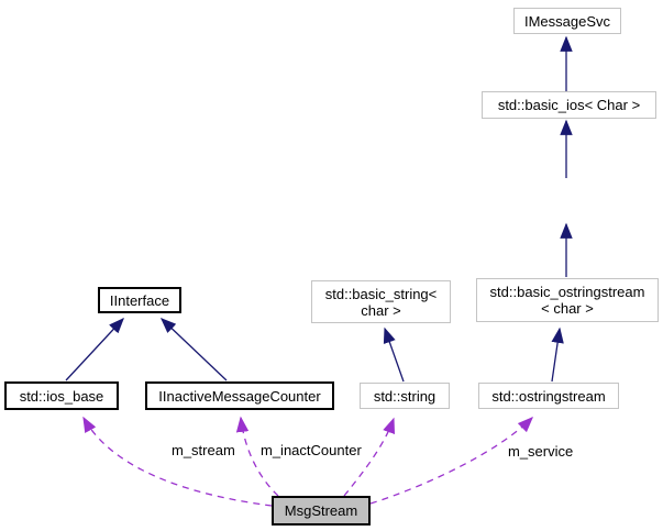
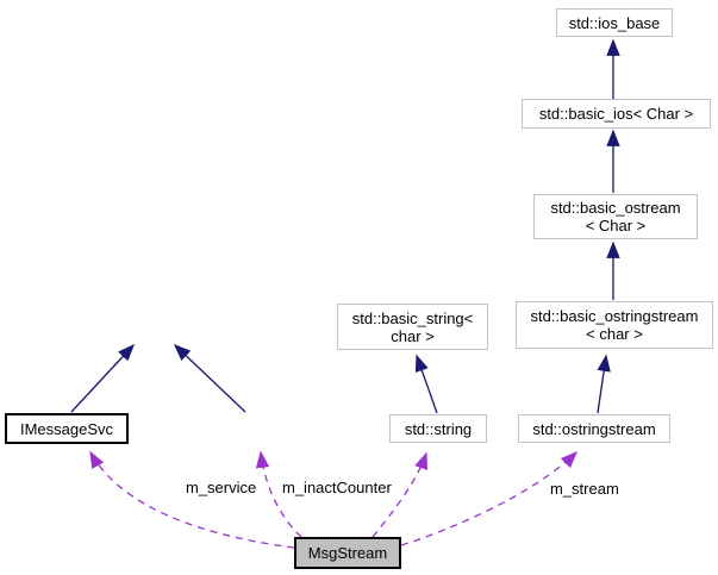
- IMessageSvc
+ std::ios_base
  std::basic_ios< Char >
+ std::basic_ostream
+ < Char >
  std::basic_ostringstream
  < char >
  std::basic_string<
  char >
  std::string
  std::ostringstream
- IInterface
- std::ios_base
+ IMessageSvc
- IInactiveMessageCounter
  MsgStream
- m_stream
+ m_service
  m_inactCounter
- m_service
+ m_stream
